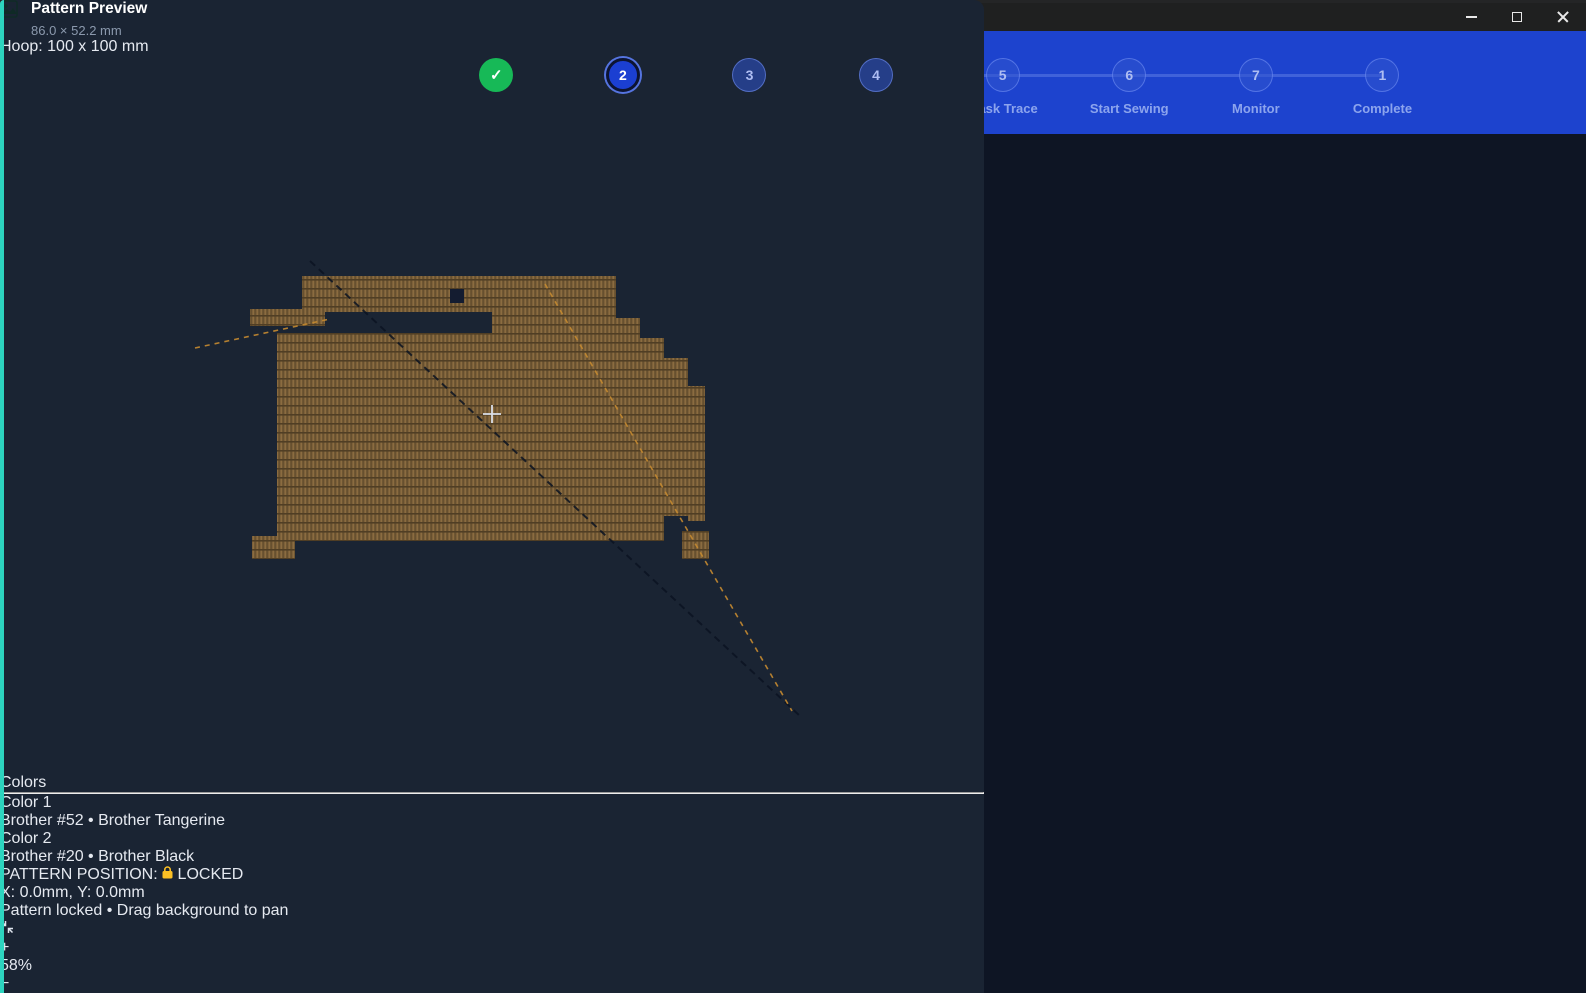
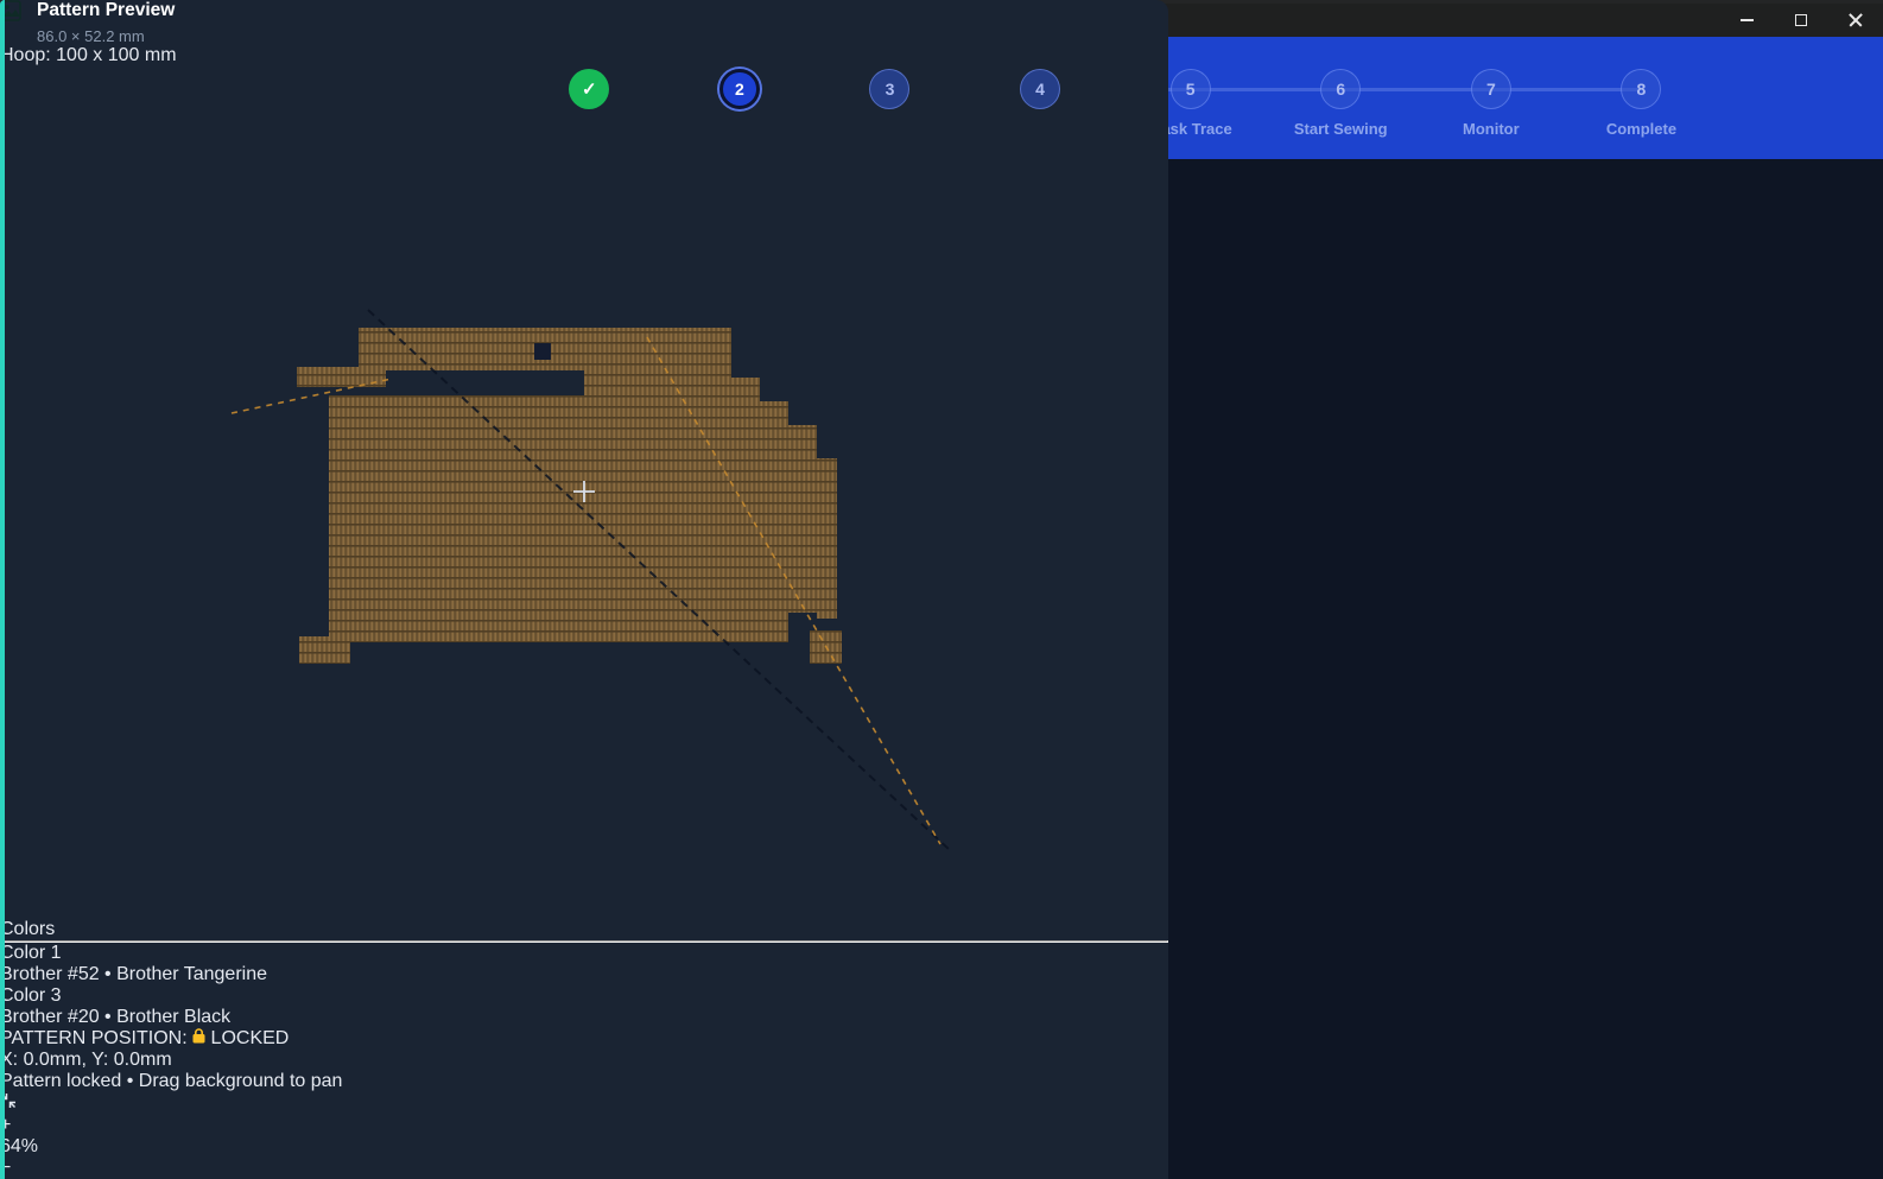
  ✓
  2
  3
  4
  5
  sk Trace
  6
  Start Sewing
  7
  Monitor
- 1
+ 8
  Complete
  Pattern Preview
  86.0 × 52.2 mm
  Hoop: 100 x 100 mm
  Colors
  Color 1
  Brother #52 • Brother Tangerine
- Color 2
+ Color 3
  Brother #20 • Brother Black
  PATTERN POSITION: LOCKED
  X: 0.0mm, Y: 0.0mm
  Pattern locked • Drag background to pan
  +
- 58%
+ 64%
  −
